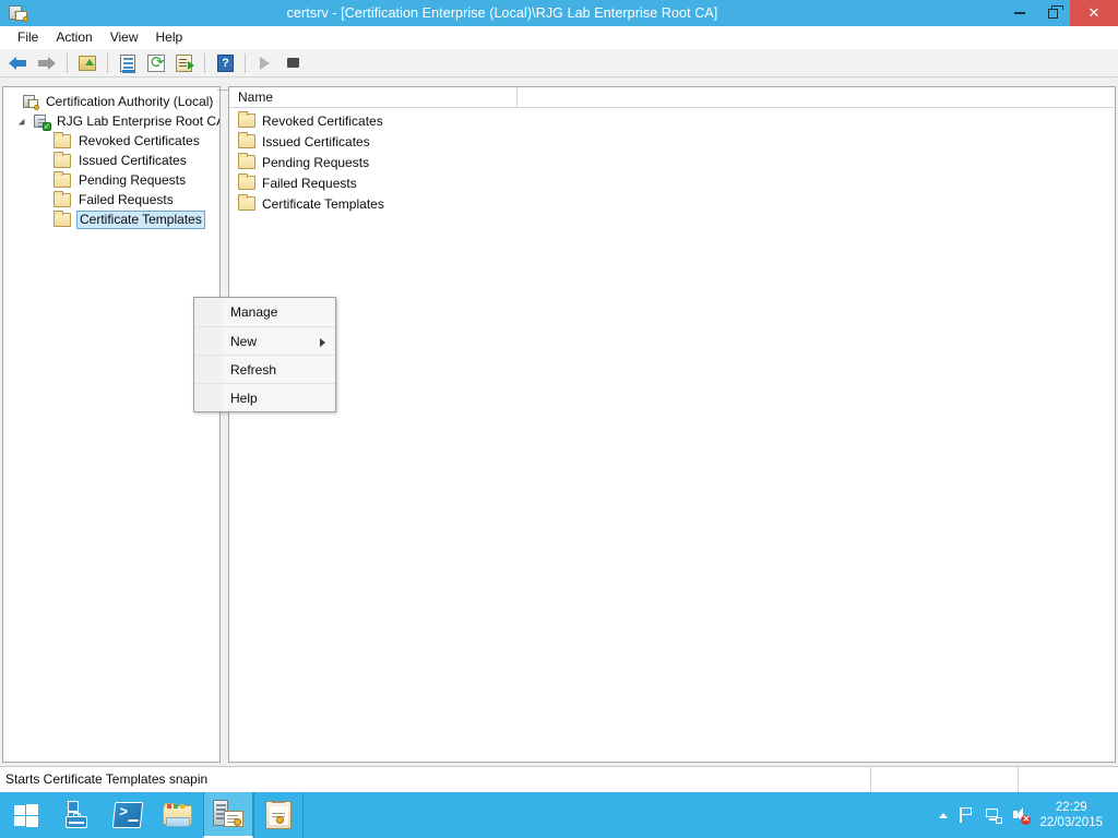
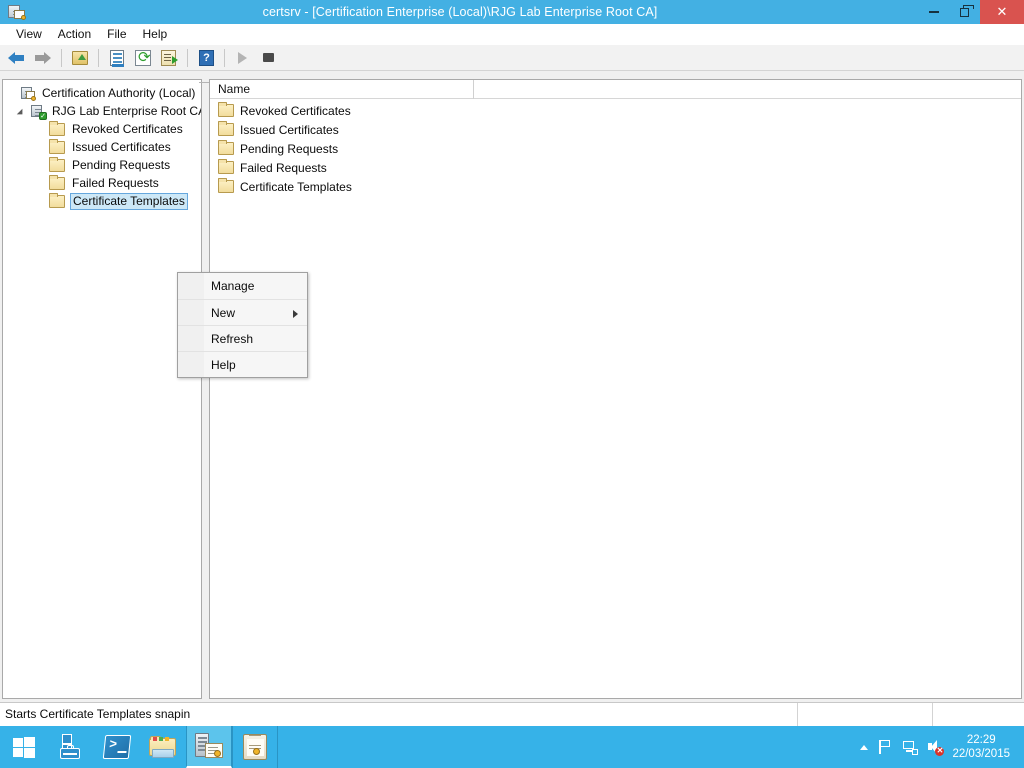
  certsrv - [Certification Enterprise (Local)\RJG Lab Enterprise Root CA]
  ✕
- File
+ View
  Action
- View
+ File
  Help
  ?
  Certification Authority (Local)
  RJG Lab Enterprise Root C
  Revoked Certificates
  Issued Certificates
  Pending Requests
  Failed Requests
  Certificate Templates
  Name
  Revoked Certificates
  Issued Certificates
  Pending Requests
  Failed Requests
  Certificate Templates
  Manage
  New
  Refresh
  Help
  Starts Certificate Templates snapin
  ✕
  22:29
  22/03/2015
